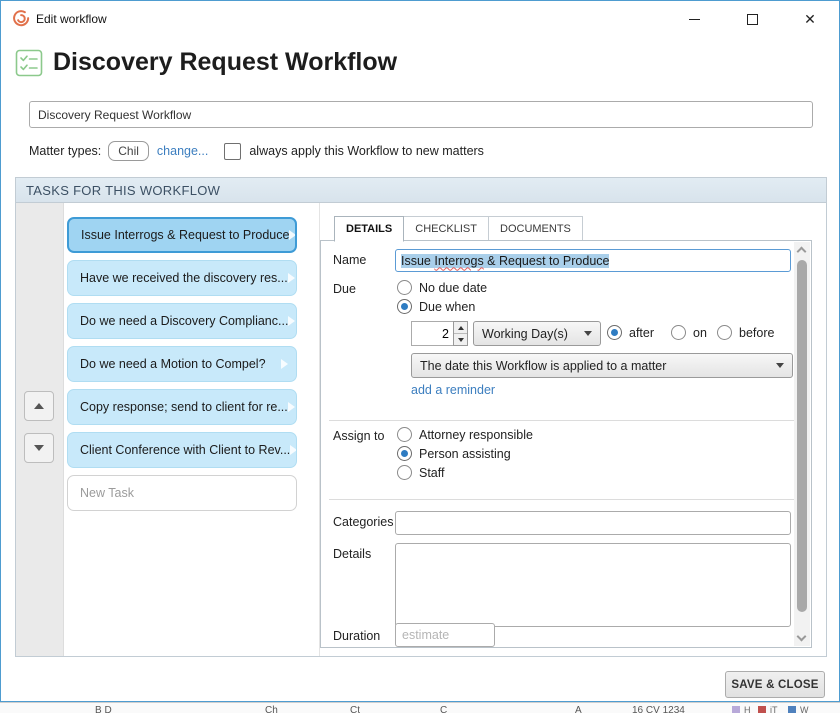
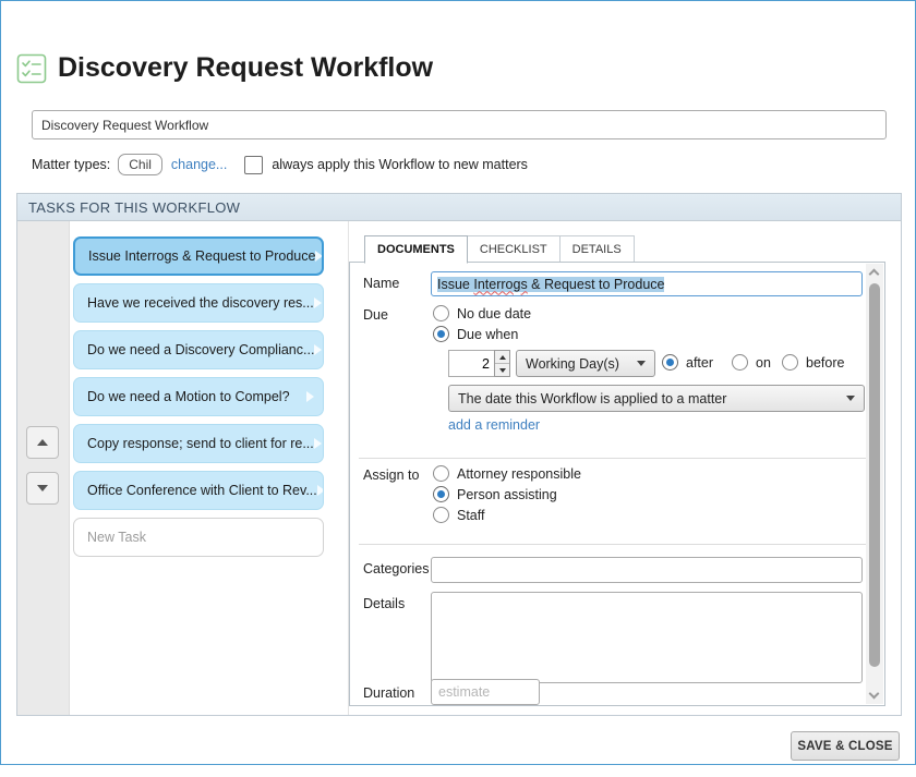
- B D
- Ch
- Ct
- C
- A
- 16 CV 1234
- H
- iT
- W
- Edit workflow
- ✕
  Discovery Request Workflow
  Discovery Request Workflow
  Matter types:
  Chil
  change...
  always apply this Workflow to new matters
  TASKS FOR THIS WORKFLOW
  Issue Interrogs & Request to Produce
  Have we received the discovery res...
  Do we need a Discovery Complianc...
  Do we need a Motion to Compel?
  Copy response; send to client for re...
- Client Conference with Client to Rev...
+ Office Conference with Client to Rev...
  New Task
- DETAILS
+ DOCUMENTS
  CHECKLIST
- DOCUMENTS
+ DETAILS
  Name
  Issue Interrogs & Request to Produce
  Due
  No due date
  Due when
  2
  Working Day(s)
  after
  on
  before
  The date this Workflow is applied to a matter
  add a reminder
  Assign to
  Attorney responsible
  Person assisting
  Staff
  Categories
  Details
  Duration
  estimate
  SAVE & CLOSE
